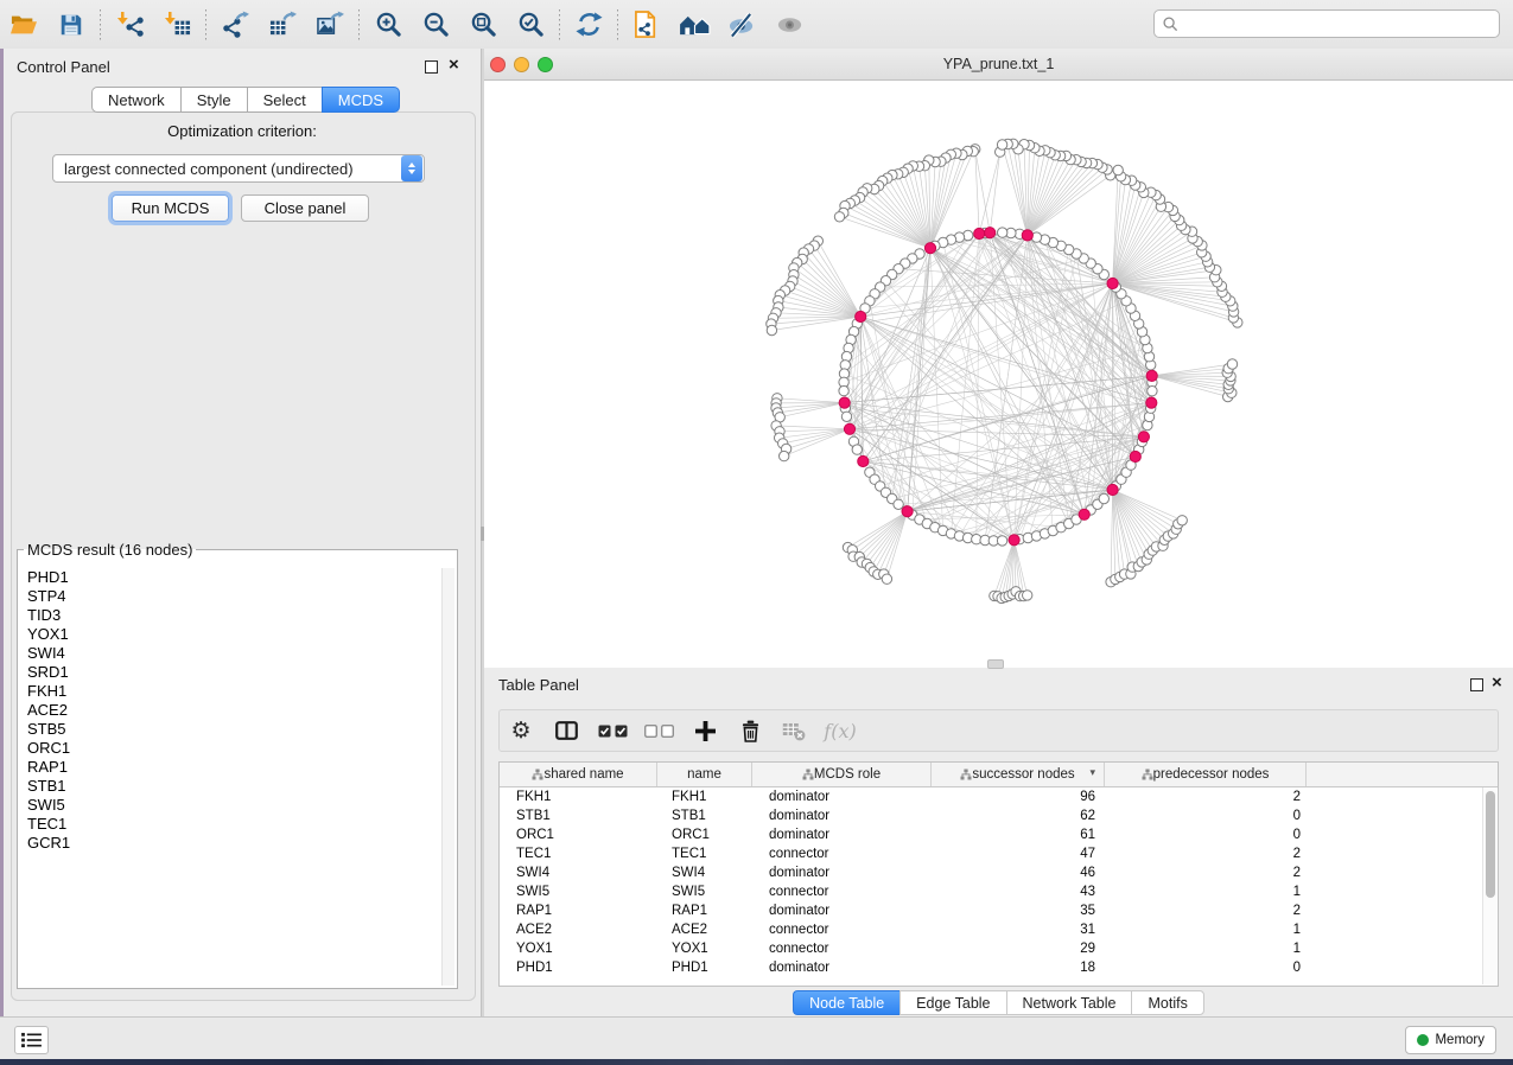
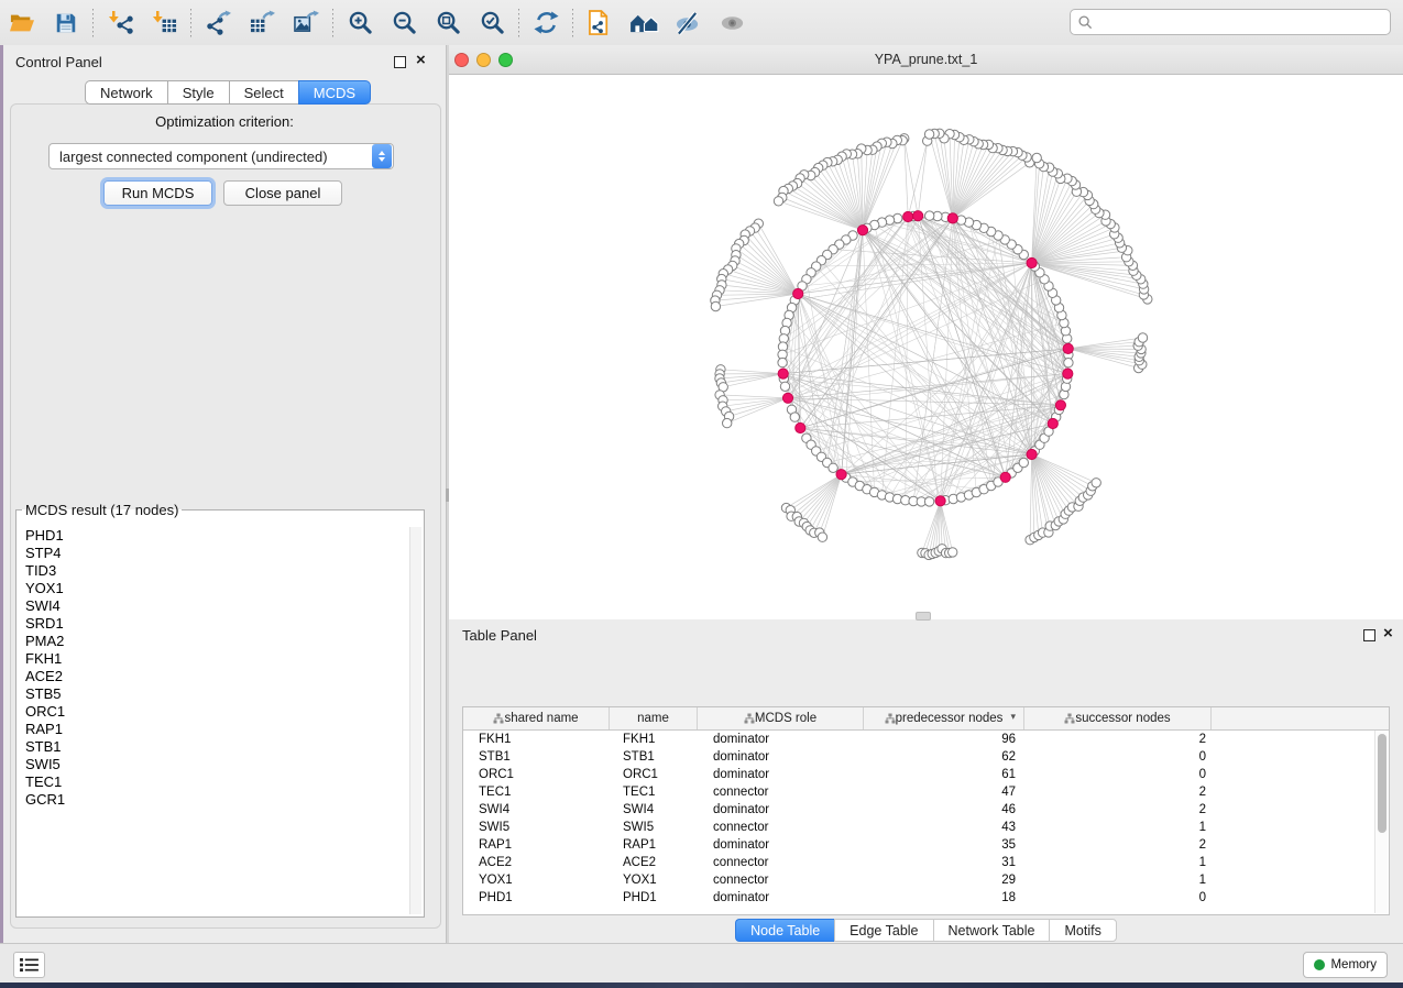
  Control Panel
  ×
  Network
  Style
  Select
  MCDS
  Optimization criterion:
  largest connected component (undirected)
  Run MCDS
  Close panel
- MCDS result (16 nodes)
+ MCDS result (17 nodes)
  PHD1
  STP4
  TID3
  YOX1
  SWI4
  SRD1
+ PMA2
  FKH1
  ACE2
  STB5
  ORC1
  RAP1
  STB1
  SWI5
  TEC1
  GCR1
  YPA_prune.txt_1
  Table Panel
  ×
- ⚙
- f(x)
  shared name
  name
  MCDS role
- successor nodes
+ predecessor nodes
  ▾
- predecessor nodes
+ successor nodes
  FKH1
  FKH1
  dominator
  96
  2
  STB1
  STB1
  dominator
  62
  0
  ORC1
  ORC1
  dominator
  61
  0
  TEC1
  TEC1
  connector
  47
  2
  SWI4
  SWI4
  dominator
  46
  2
  SWI5
  SWI5
  connector
  43
  1
  RAP1
  RAP1
  dominator
  35
  2
  ACE2
  ACE2
  connector
  31
  1
  YOX1
  YOX1
  connector
  29
  1
  PHD1
  PHD1
  dominator
  18
  0
  Node Table
  Edge Table
  Network Table
  Motifs
  Memory
